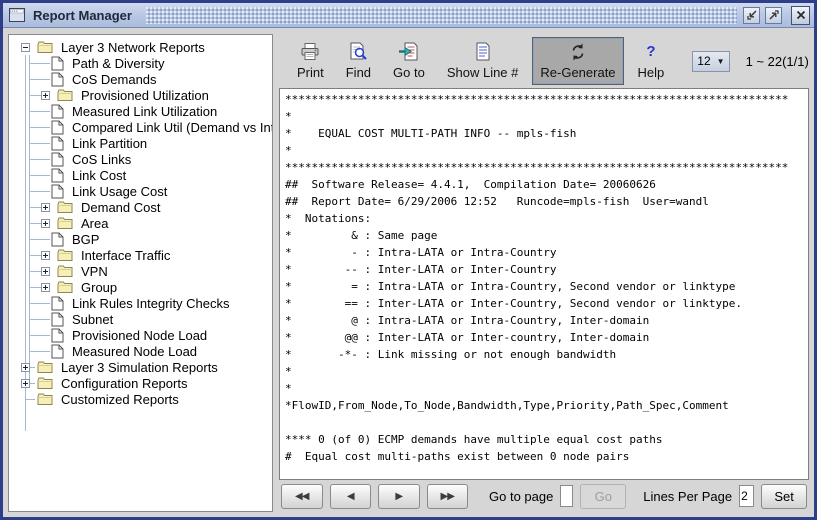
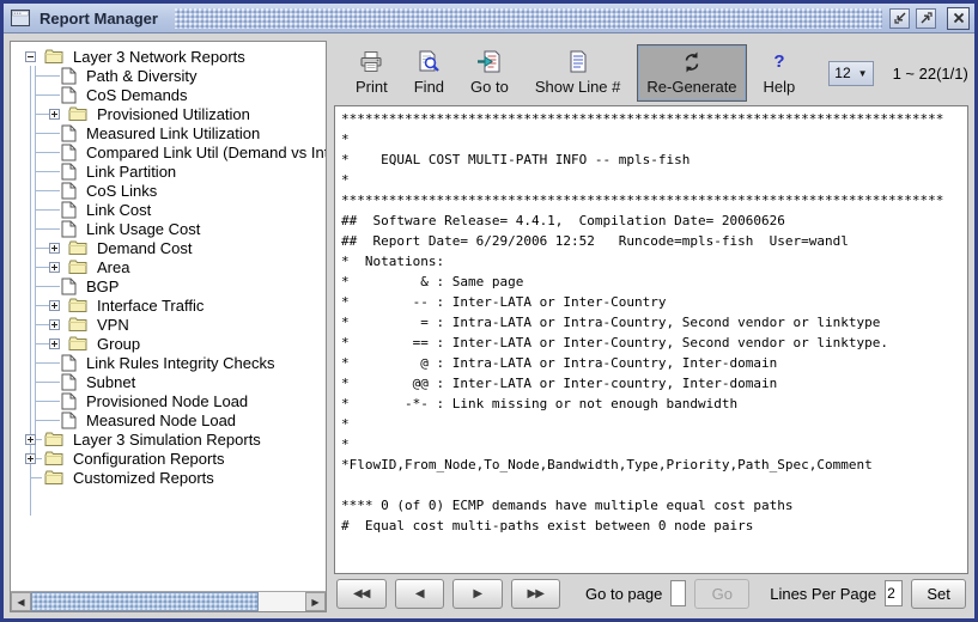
  Report Manager
  Layer 3 Network Reports
  Path & Diversity
  CoS Demands
  Provisioned Utilization
  Measured Link Utilization
  Compared Link Util (Demand vs In
  Link Partition
  CoS Links
  Link Cost
  Link Usage Cost
  Demand Cost
  Area
  BGP
  Interface Traffic
  VPN
  Group
  Link Rules Integrity Checks
  Subnet
  Provisioned Node Load
  Measured Node Load
  Layer 3 Simulation Reports
  Configuration Reports
  Customized Reports
+ ◀
+ ▶
  Print
  Find
  Go to
  Show Line #
  Re-Generate
  ?
  Help
  12
  1 ~ 22(1/1)
  ****************************************************************************
  *
  * EQUAL COST MULTI-PATH INFO -- mpls-fish
  *
  ****************************************************************************
  ## Software Release= 4.4.1, Compilation Date= 20060626
  ## Report Date= 6/29/2006 12:52 Runcode=mpls-fish User=wandl
  * Notations:
  * & : Same page
- * - : Intra-LATA or Intra-Country
  * -- : Inter-LATA or Inter-Country
  * = : Intra-LATA or Intra-Country, Second vendor or linktype
  * == : Inter-LATA or Inter-Country, Second vendor or linktype.
  * @ : Intra-LATA or Intra-Country, Inter-domain
  * @@ : Inter-LATA or Inter-country, Inter-domain
  * -*- : Link missing or not enough bandwidth
  *
  *
  *FlowID,From_Node,To_Node,Bandwidth,Type,Priority,Path_Spec,Comment
  **** 0 (of 0) ECMP demands have multiple equal cost paths
  # Equal cost multi-paths exist between 0 node pairs
  Go to page
  Go
  Lines Per Page
  2
  Set
